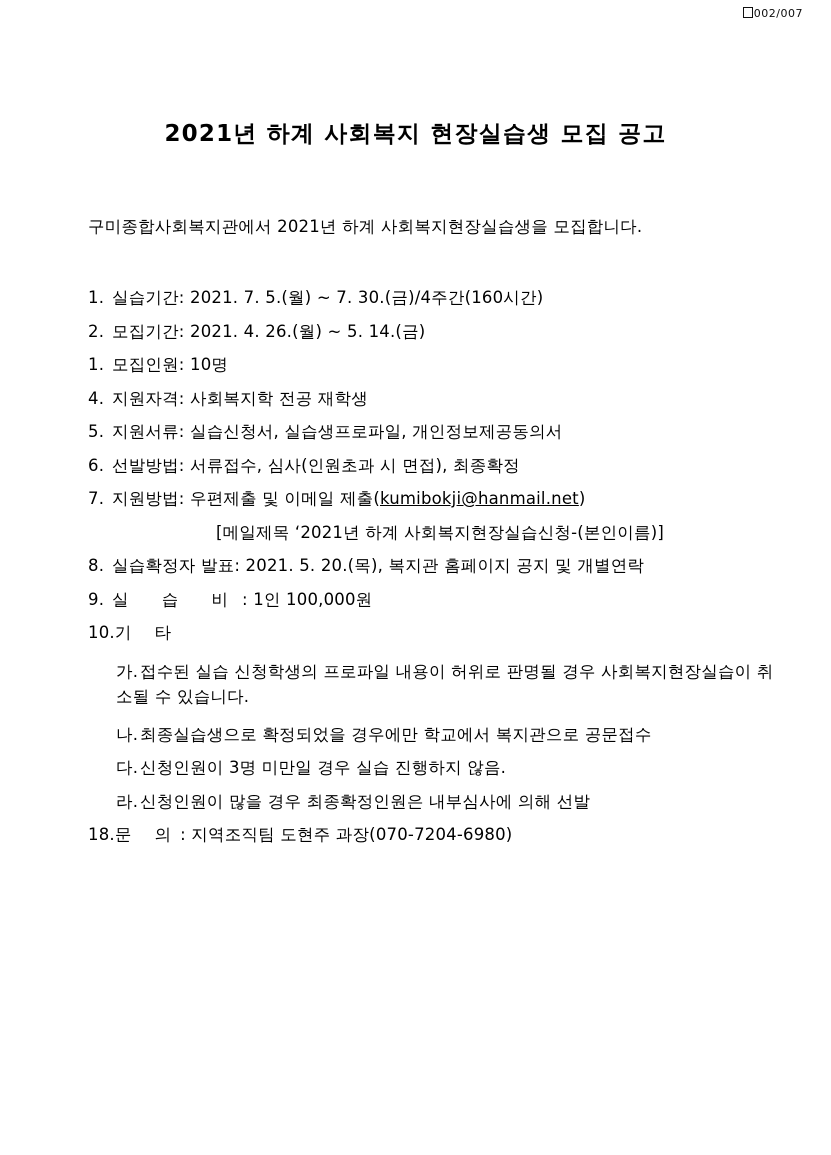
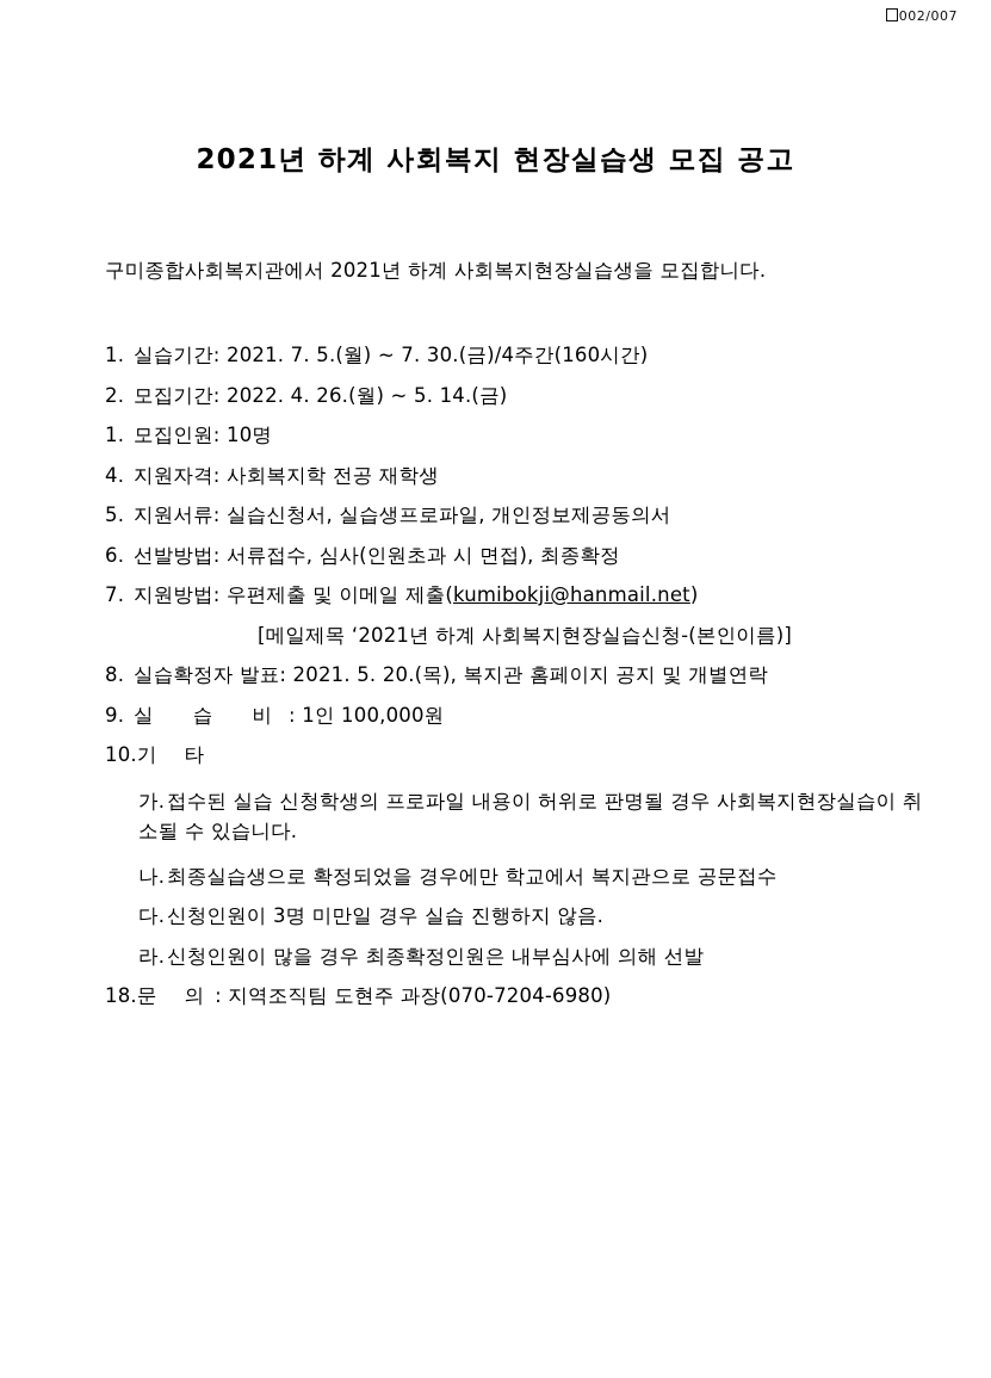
  002/007
  2021년 하계 사회복지 현장실습생 모집 공고
  구미종합사회복지관에서 2021년 하계 사회복지현장실습생을 모집합니다.
  1. 실습기간: 2021. 7. 5.(월) ~ 7. 30.(금)/4주간(160시간)
- 2. 모집기간: 2021. 4. 26.(월) ~ 5. 14.(금)
+ 2. 모집기간: 2022. 4. 26.(월) ~ 5. 14.(금)
  1. 모집인원: 10명
  4. 지원자격: 사회복지학 전공 재학생
  5. 지원서류: 실습신청서, 실습생프로파일, 개인정보제공동의서
  6. 선발방법: 서류접수, 심사(인원초과 시 면접), 최종확정
  7. 지원방법: 우편제출 및 이메일 제출(kumibokji@hanmail.net)
  [메일제목 ‘2021년 하계 사회복지현장실습신청-(본인이름)]
  8. 실습확정자 발표: 2021. 5. 20.(목), 복지관 홈페이지 공지 및 개별연락
  9. 실 습 비: 1인 100,000원
  10.기 타
  가.접수된 실습 신청학생의 프로파일 내용이 허위로 판명될 경우 사회복지현장실습이 취소될 수 있습니다.
  나.최종실습생으로 확정되었을 경우에만 학교에서 복지관으로 공문접수
  다.신청인원이 3명 미만일 경우 실습 진행하지 않음.
  라.신청인원이 많을 경우 최종확정인원은 내부심사에 의해 선발
  18.문 의: 지역조직팀 도현주 과장(070-7204-6980)
